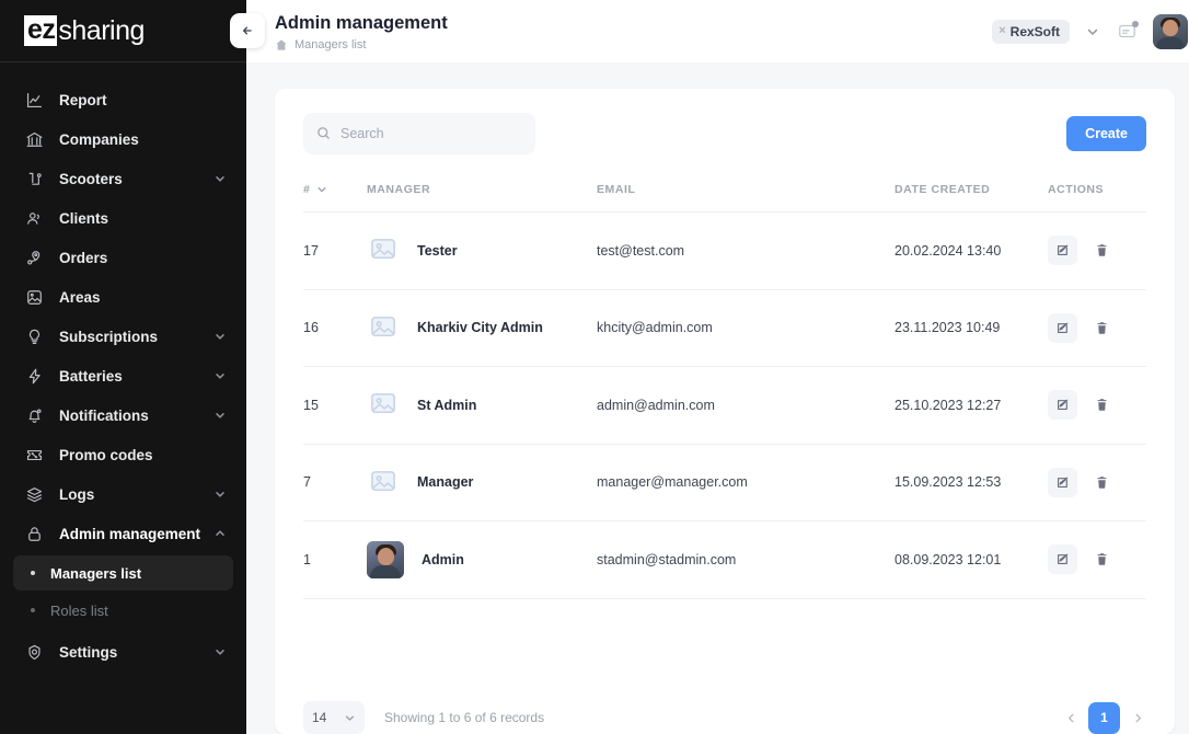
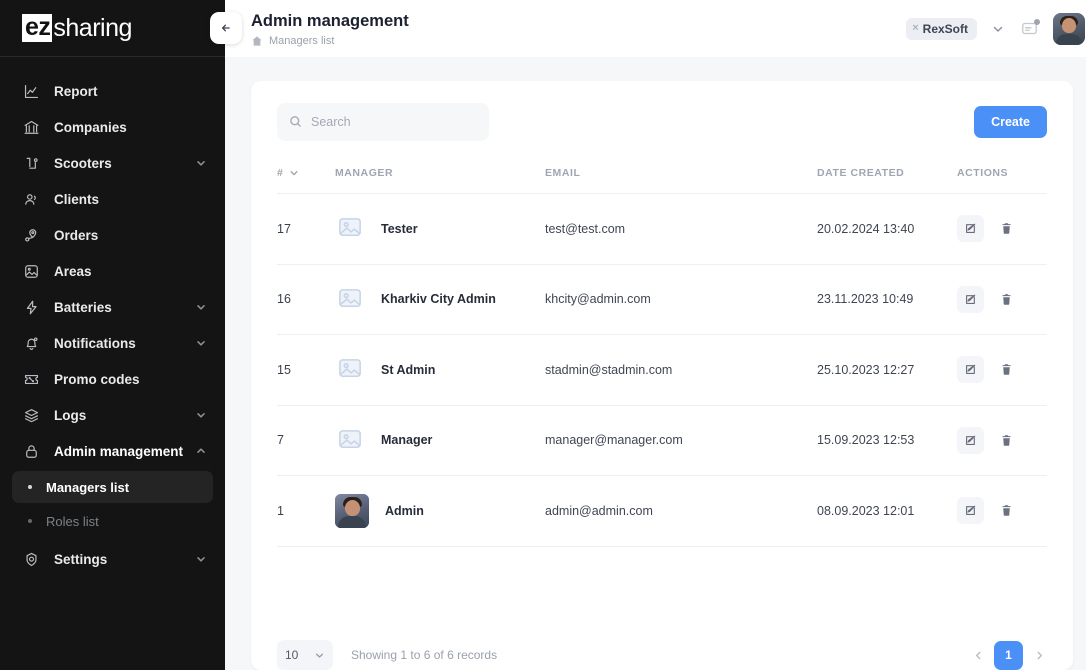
  ez
  sharing
  Report
  Companies
  Scooters
  Clients
  Orders
  Areas
- Subscriptions
  Batteries
  Notifications
  Promo codes
  Logs
  Admin management
  Managers list
  Roles list
  Settings
  Admin management
  Managers list
  ×
  RexSoft
  Search
  Create
  #	MANAGER	EMAIL	DATE CREATED	ACTIONS
  17	Tester	test@test.com	20.02.2024 13:40
  16	Kharkiv City Admin	khcity@admin.com	23.11.2023 10:49
- 15	St Admin	admin@admin.com	25.10.2023 12:27
+ 15	St Admin	stadmin@stadmin.com	25.10.2023 12:27
  7	Manager	manager@manager.com	15.09.2023 12:53
- 1	Admin	stadmin@stadmin.com	08.09.2023 12:01
+ 1	Admin	admin@admin.com	08.09.2023 12:01
- 14
+ 10
  Showing 1 to 6 of 6 records
  1
